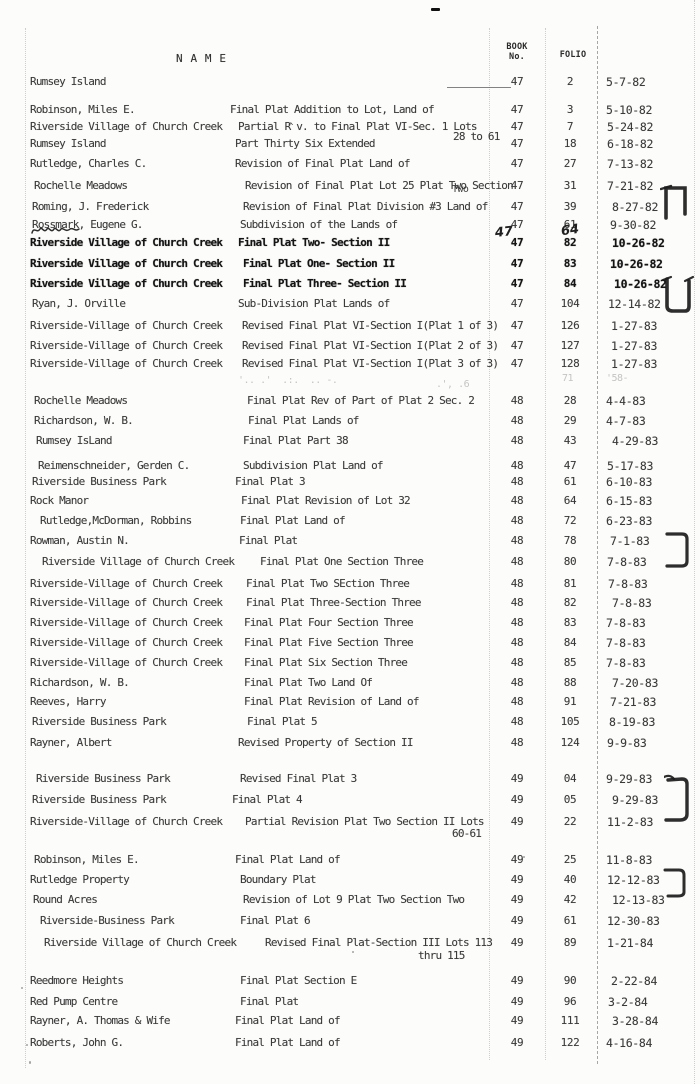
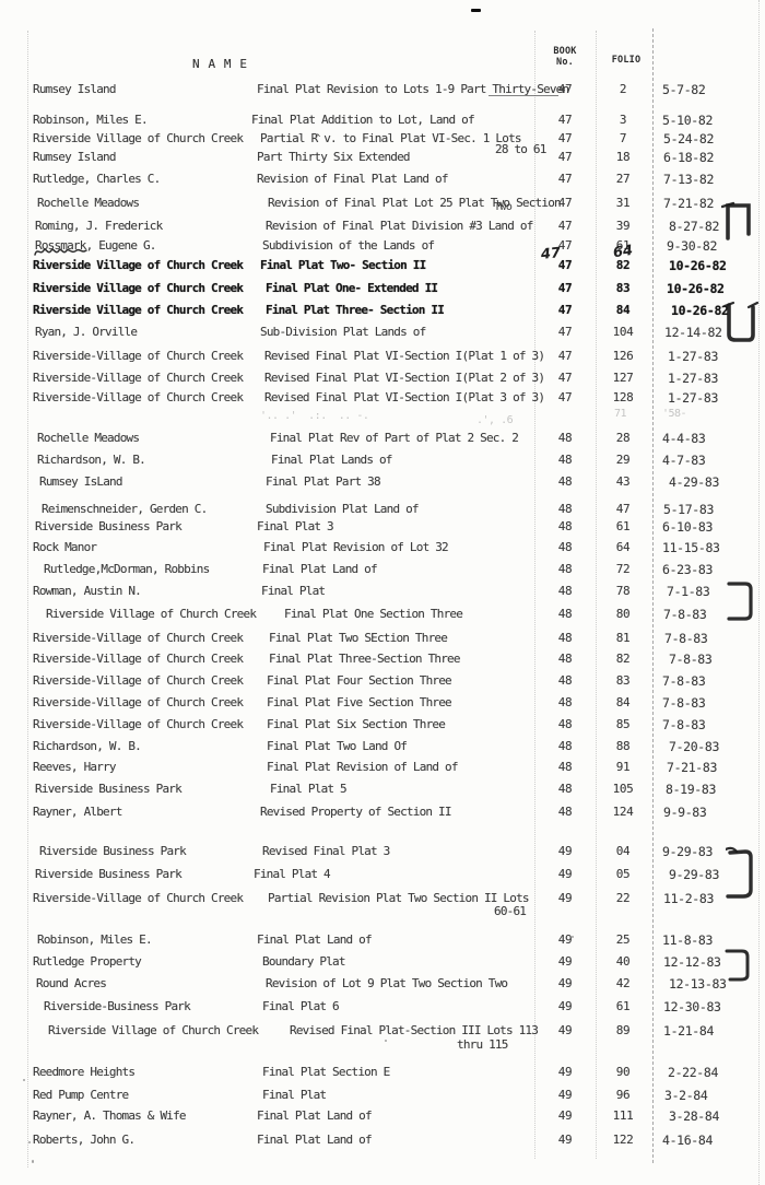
  N A M E
  BOOK
  No.
  FOLIO
  Rumsey Island
+ Final Plat Revision to Lots 1-9 Part Thirty-Seven
  47
  2
  5-7-82
  Robinson, Miles E.
  Final Plat Addition to Lot, Land of
  47
  3
  5-10-82
  Riverside Village of Church Creek
  Partial R v. to Final Plat VI-Sec. 1 Lots
  28 to 61
  47
  7
  5-24-82
  Rumsey Island
  Part Thirty Six Extended
  47
  18
  6-18-82
  Rutledge, Charles C.
  Revision of Final Plat Land of
  47
  27
  7-13-82
  Rochelle Meadows
  Revision of Final Plat Lot 25 Plat Two Section
  47
  31
  7-21-82
  Roming, J. Frederick
  Revision of Final Plat Division #3 Land of
  47
  39
  8-27-82
  Rossmark, Eugene G.
  Subdivision of the Lands of
  47
  61
  9-30-82
  Riverside Village of Church Creek
  Final Plat Two- Section II
  47
  82
  10-26-82
  Riverside Village of Church Creek
- Final Plat One- Section II
+ Final Plat One- Extended II
  47
  83
  10-26-82
  Riverside Village of Church Creek
  Final Plat Three- Section II
  47
  84
  10-26-82
  Ryan, J. Orville
  Sub-Division Plat Lands of
  47
  104
  12-14-82
  Riverside-Village of Church Creek
  Revised Final Plat VI-Section I(Plat 1 of 3)
  47
  126
  1-27-83
  Riverside-Village of Church Creek
  Revised Final Plat VI-Section I(Plat 2 of 3)
  47
  127
  1-27-83
  Riverside-Village of Church Creek
  Revised Final Plat VI-Section I(Plat 3 of 3)
  47
  128
  1-27-83
  Rochelle Meadows
  Final Plat Rev of Part of Plat 2 Sec. 2
  48
  28
  4-4-83
  Richardson, W. B.
  Final Plat Lands of
  48
  29
  4-7-83
  Rumsey IsLand
  Final Plat Part 38
  48
  43
  4-29-83
  Reimenschneider, Gerden C.
  Subdivision Plat Land of
  48
  47
  5-17-83
  Riverside Business Park
  Final Plat 3
  48
  61
  6-10-83
  Rock Manor
  Final Plat Revision of Lot 32
  48
  64
- 6-15-83
+ 11-15-83
  Rutledge,McDorman, Robbins
  Final Plat Land of
  48
  72
  6-23-83
  Rowman, Austin N.
  Final Plat
  48
  78
  7-1-83
  Riverside Village of Church Creek
  Final Plat One Section Three
  48
  80
  7-8-83
  Riverside-Village of Church Creek
  Final Plat Two SEction Three
  48
  81
  7-8-83
  Riverside-Village of Church Creek
  Final Plat Three-Section Three
  48
  82
  7-8-83
  Riverside-Village of Church Creek
  Final Plat Four Section Three
  48
  83
  7-8-83
  Riverside-Village of Church Creek
  Final Plat Five Section Three
  48
  84
  7-8-83
  Riverside-Village of Church Creek
  Final Plat Six Section Three
  48
  85
  7-8-83
  Richardson, W. B.
  Final Plat Two Land Of
  48
  88
  7-20-83
  Reeves, Harry
  Final Plat Revision of Land of
  48
  91
  7-21-83
  Riverside Business Park
  Final Plat 5
  48
  105
  8-19-83
  Rayner, Albert
  Revised Property of Section II
  48
  124
  9-9-83
  Riverside Business Park
  Revised Final Plat 3
  49
  04
  9-29-83
  Riverside Business Park
  Final Plat 4
  49
  05
  9-29-83
  Riverside-Village of Church Creek
  Partial Revision Plat Two Section II Lots
  60-61
  49
  22
  11-2-83
  Robinson, Miles E.
  Final Plat Land of
  49
  25
  11-8-83
  Rutledge Property
  Boundary Plat
  49
  40
  12-12-83
  Round Acres
  Revision of Lot 9 Plat Two Section Two
  49
  42
  12-13-83
  Riverside-Business Park
  Final Plat 6
  49
  61
  12-30-83
  Riverside Village of Church Creek
  Revised Final Plat-Section III Lots 113
  thru 115
  49
  89
  1-21-84
  Reedmore Heights
  Final Plat Section E
  49
  90
  2-22-84
  Red Pump Centre
  Final Plat
  49
  96
  3-2-84
  Rayner, A. Thomas & Wife
  Final Plat Land of
  49
  111
  3-28-84
  Roberts, John G.
  Final Plat Land of
  49
  122
  4-16-84
  ^
  Two
  '.. .' .:. .. -.
  .', .6
  71
  '58-
